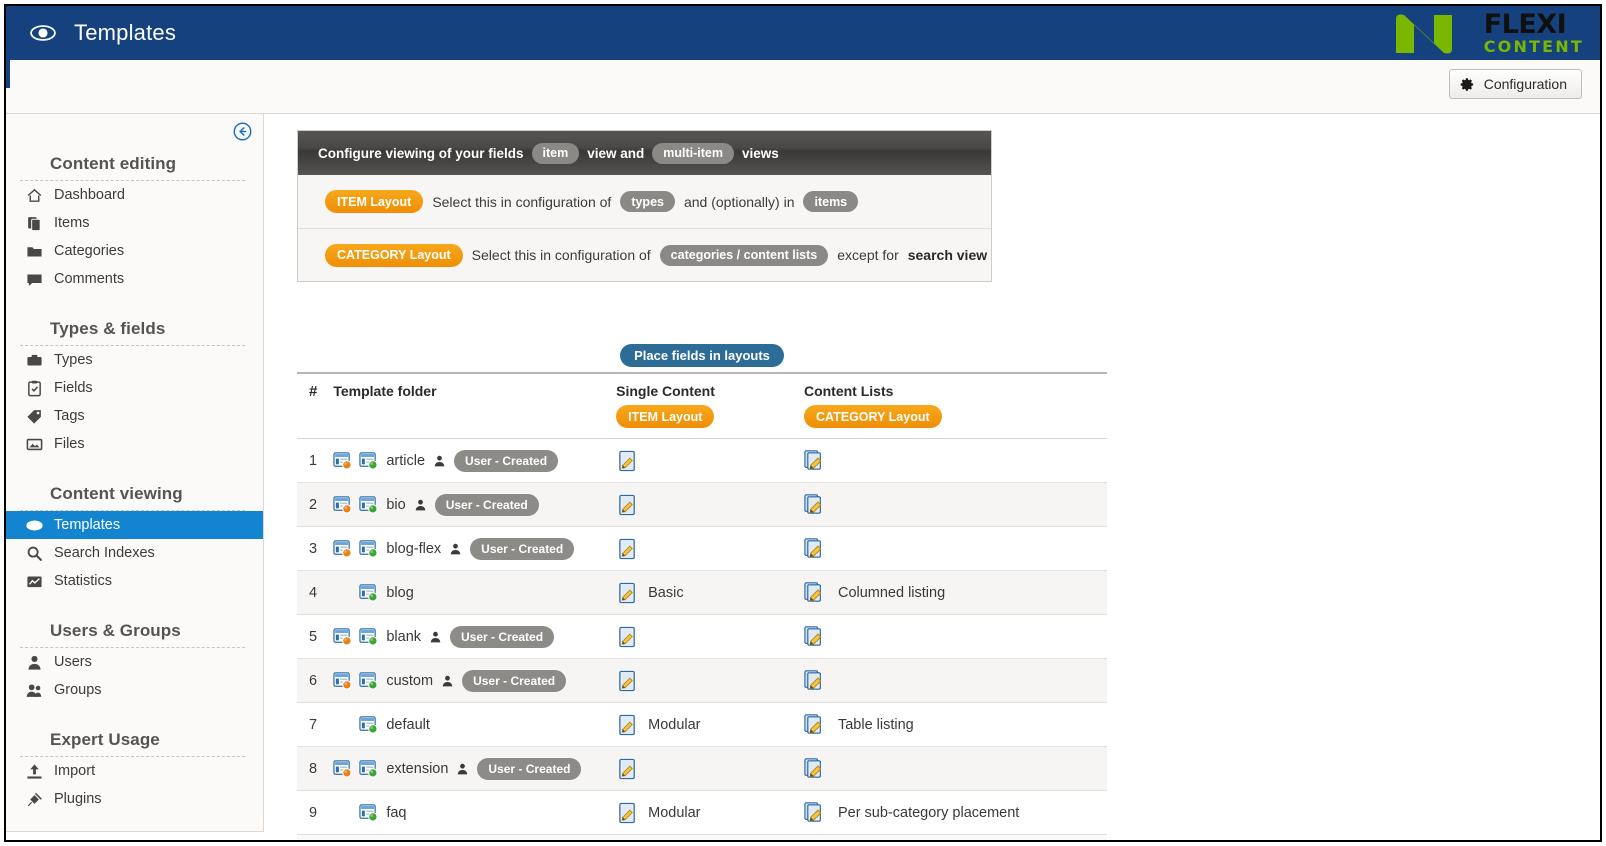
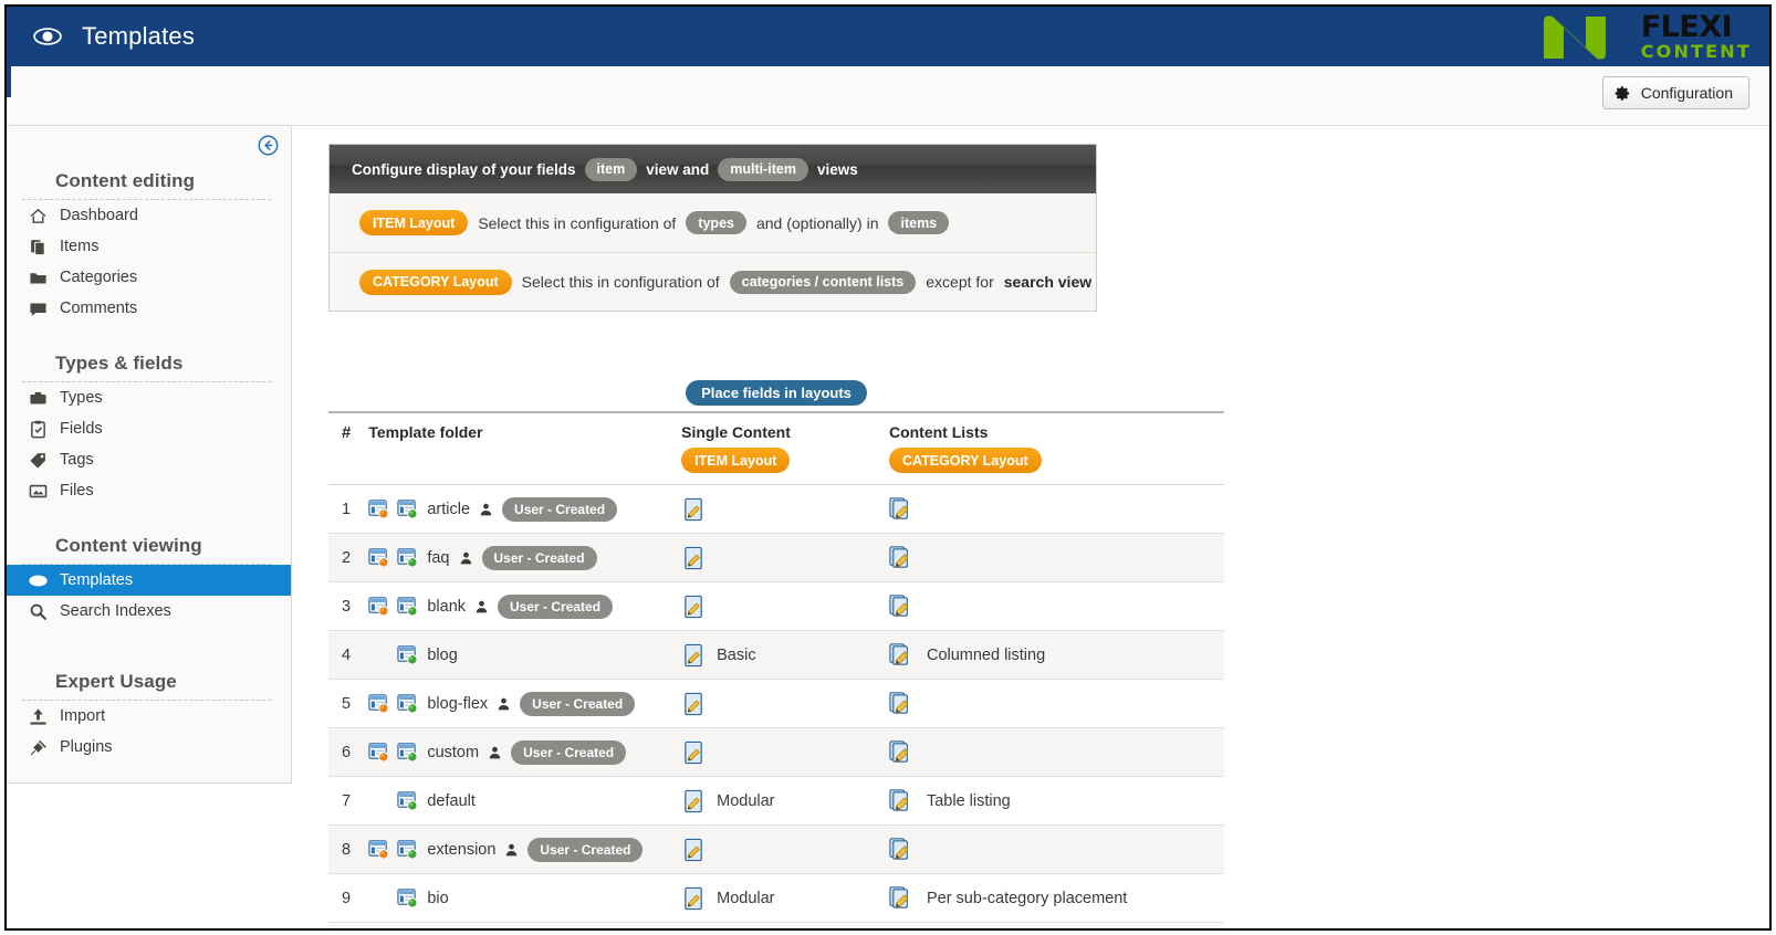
  Templates
  FLEXI
  CONTENT
  Configuration
  Content editing
  Dashboard
  Items
  Categories
  Comments
  Types & fields
  Types
  Fields
  Tags
  Files
  Content viewing
  Templates
  Search Indexes
- Statistics
- Users & Groups
- Users
- Groups
  Expert Usage
  Import
  Plugins
- Configure viewing of your fields
+ Configure display of your fields
  item
  view and
  multi-item
  views
  ITEM Layout
  Select this in configuration of
  types
  and (optionally) in
  items
  CATEGORY Layout
  Select this in configuration of
  categories / content lists
  except for
  search view
  Place fields in layouts
  #	Template folder	Single Content ITEM Layout	Content Lists CATEGORY Layout
  1	article User - Created
- 2	bio User - Created
+ 2	faq User - Created
- 3	blog-flex User - Created
+ 3	blank User - Created
  4	blog	Basic	Columned listing
- 5	blank User - Created
+ 5	blog-flex User - Created
  6	custom User - Created
  7	default	Modular	Table listing
  8	extension User - Created
- 9	faq	Modular	Per sub-category placement
+ 9	bio	Modular	Per sub-category placement
